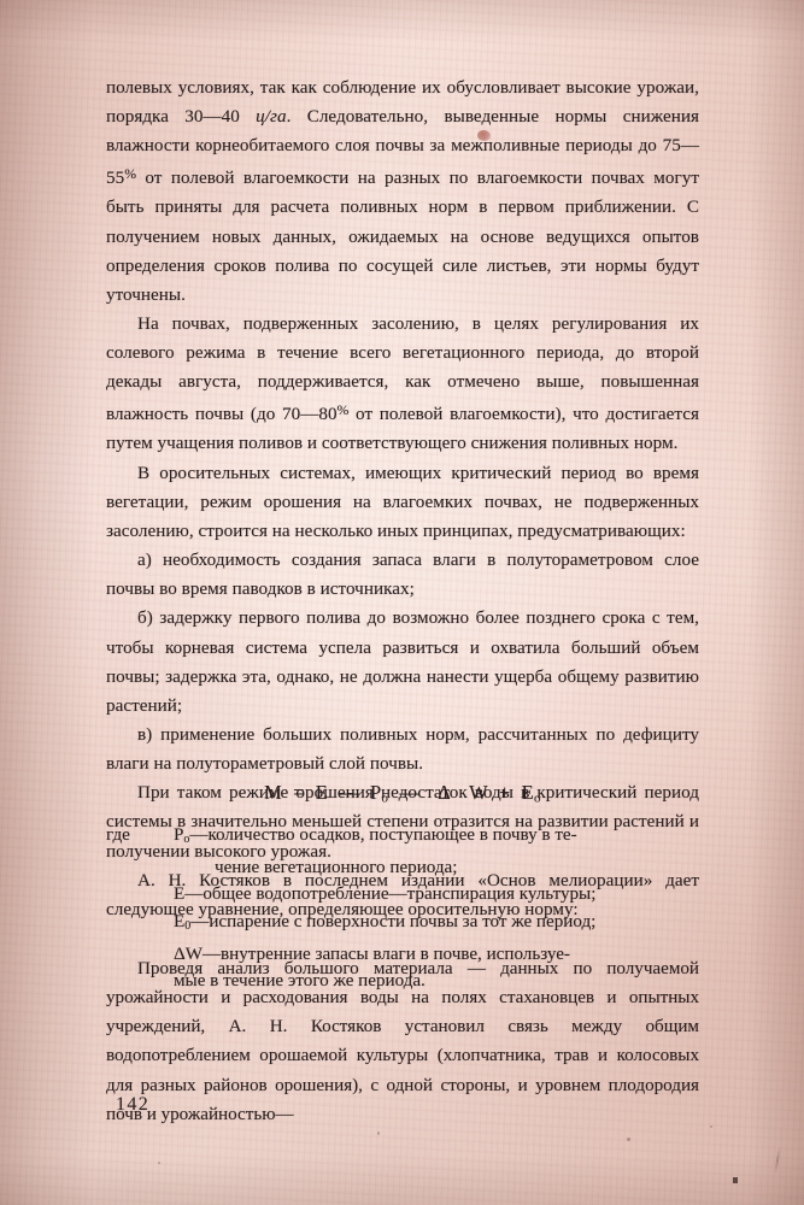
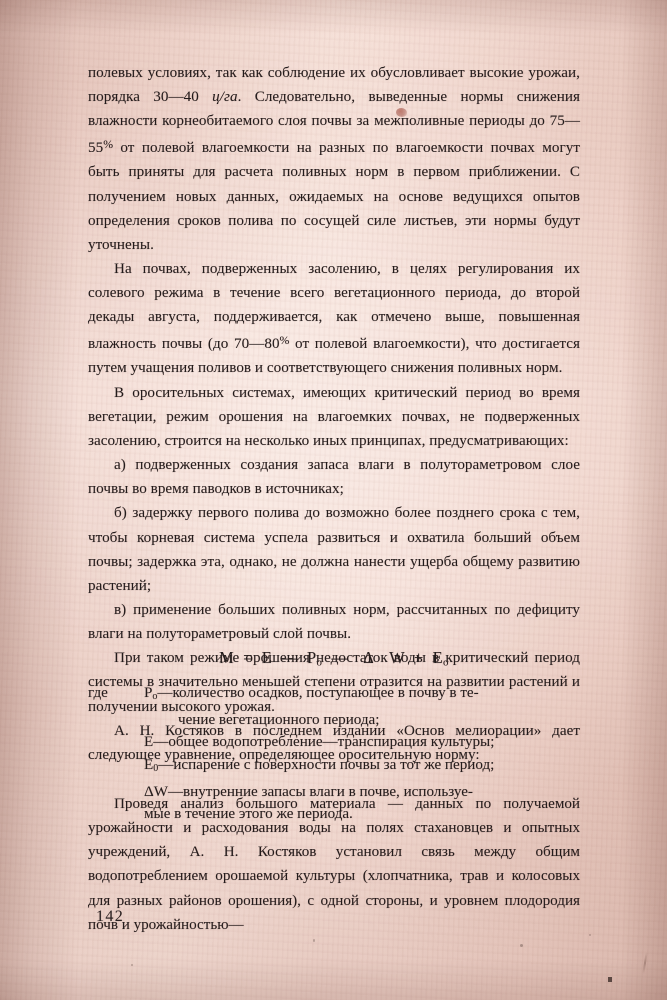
  полевых условиях, так как соблюдение их обусловливает высокие урожаи, порядка 30—40 ц/га. Следовательно, выведенные нормы снижения влажности корнеобитаемого слоя почвы за межполивные периоды до 75—55% от полевой влагоемкости на разных по влагоемкости почвах могут быть приняты для расчета поливных норм в первом приближении. С получением новых данных, ожидаемых на основе ведущихся опытов определения сроков полива по сосущей силе листьев, эти нормы будут уточнены.
  На почвах, подверженных засолению, в целях регулирования их солевого режима в течение всего вегетационного периода, до второй декады августа, поддерживается, как отмечено выше, повышенная влажность почвы (до 70—80% от полевой влагоемкости), что достигается путем учащения поливов и соответствующего снижения поливных норм.
  В оросительных системах, имеющих критический период во время вегетации, режим орошения на влагоемких почвах, не подверженных засолению, строится на несколько иных принципах, предусматривающих:
- а) необходимость создания запаса влаги в полутораметровом слое почвы во время паводков в источниках;
+ а) подверженных создания запаса влаги в полутораметровом слое почвы во время паводков в источниках;
  б) задержку первого полива до возможно более позднего срока с тем, чтобы корневая система успела развиться и охватила больший объем почвы; задержка эта, однако, не должна нанести ущерба общему развитию растений;
  в) применение больших поливных норм, рассчитанных по дефициту влаги на полутораметровый слой почвы.
  При таком режиме орошения недостаток воды в критический период системы в значительно меньшей степени отразится на развитии растений и получении высокого урожая.
  А. Н. Костяков в последнем издании «Основ мелиорации» дает следующее уравнение, определяющее оросительную норму:
  M = E — Po — Δ W + Eo
  где
  Po—количество осадков, поступающее в почву в те-
  чение вегетационного периода;
  E—общее водопотребление—транспирация культуры;
  E0—испарение с поверхности почвы за тот же период;
  ΔW—внутренние запасы влаги в почве, используе-
  мые в течение этого же периода.
  Проведя анализ большого материала — данных по получаемой урожайности и расходования воды на полях стахановцев и опытных учреждений, А. Н. Костяков установил связь между общим водопотреблением орошаемой культуры (хлопчатника, трав и колосовых для разных районов орошения), с одной стороны, и уровнем плодородия почв и урожайностью—
  142
